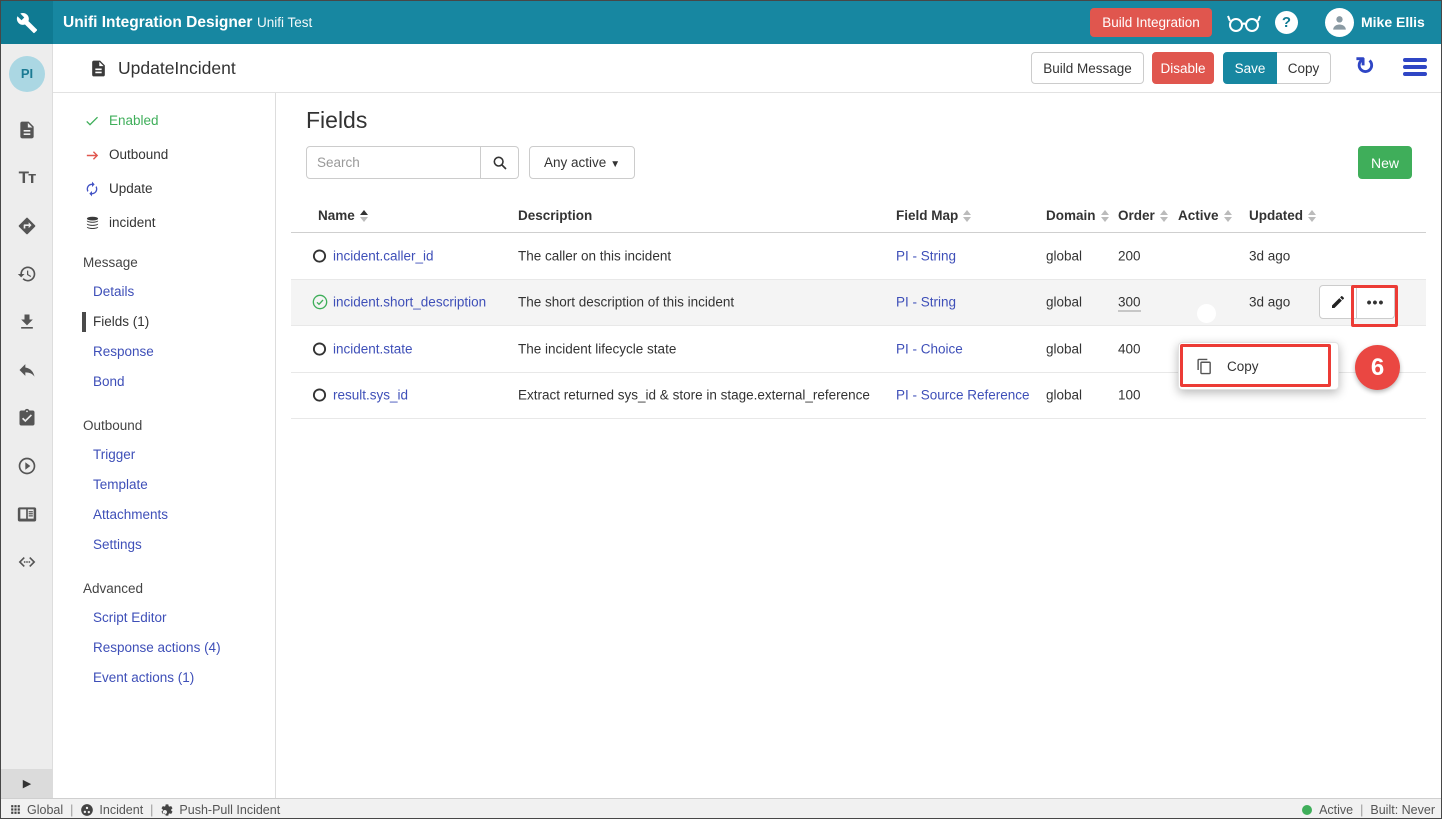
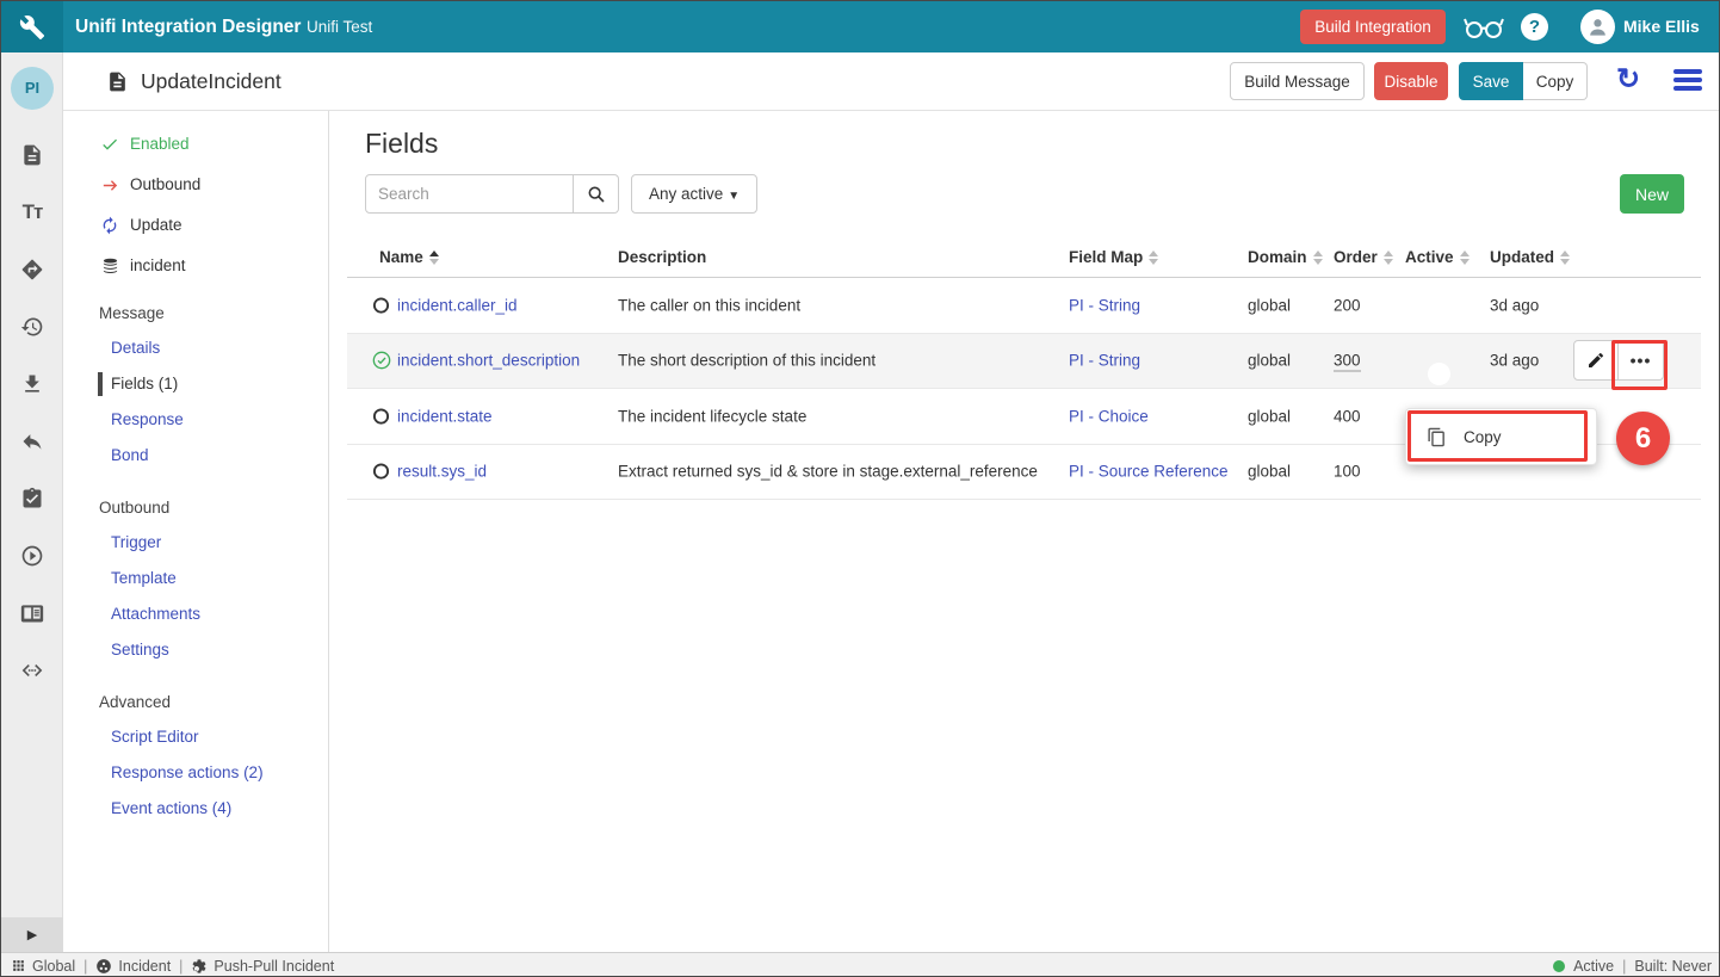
  Unifi Integration Designer
  Unifi Test
  Build Integration
  ?
  Mike Ellis
  UpdateIncident
  Build Message
  Disable
  Save
  Copy
  ↻
  PI
  Tᴛ
  ▶
  Enabled
  Outbound
  Update
  incident
  Message
  Details
  Fields (1)
  Response
  Bond
  Outbound
  Trigger
  Template
  Attachments
  Settings
  Advanced
  Script Editor
- Response actions (4)
+ Response actions (2)
- Event actions (1)
+ Event actions (4)
  Fields
  Search
  Any active ▼
  New
  Name
  Description
  Field Map
  Domain
  Order
  Active
  Updated
  incident.caller_id
  The caller on this incident
  PI - String
  global
  200
  3d ago
  incident.short_description
  The short description of this incident
  PI - String
  global
  300
  3d ago
  •••
  incident.state
  The incident lifecycle state
  PI - Choice
  global
  400
  result.sys_id
  Extract returned sys_id & store in stage.external_reference
  PI - Source Reference
  global
  100
  Copy
  6
  Global
  |
  Incident
  |
  Push-Pull Incident
  Active
  |
  Built: Never
